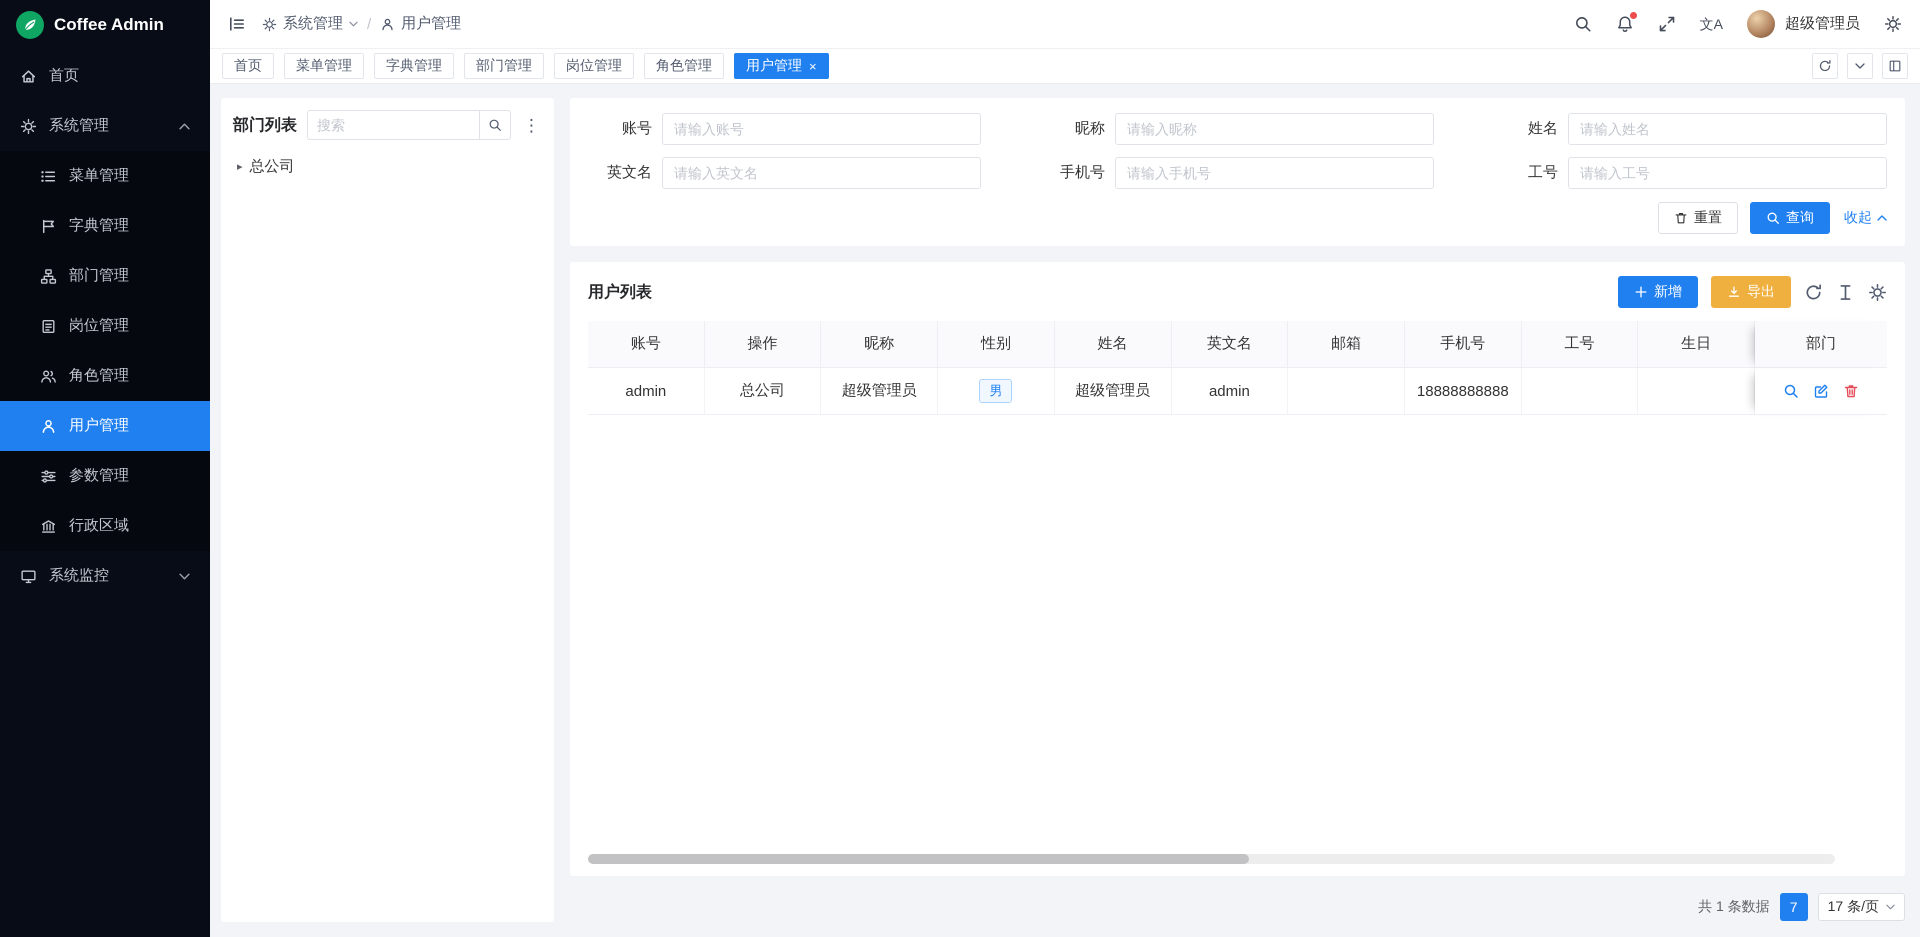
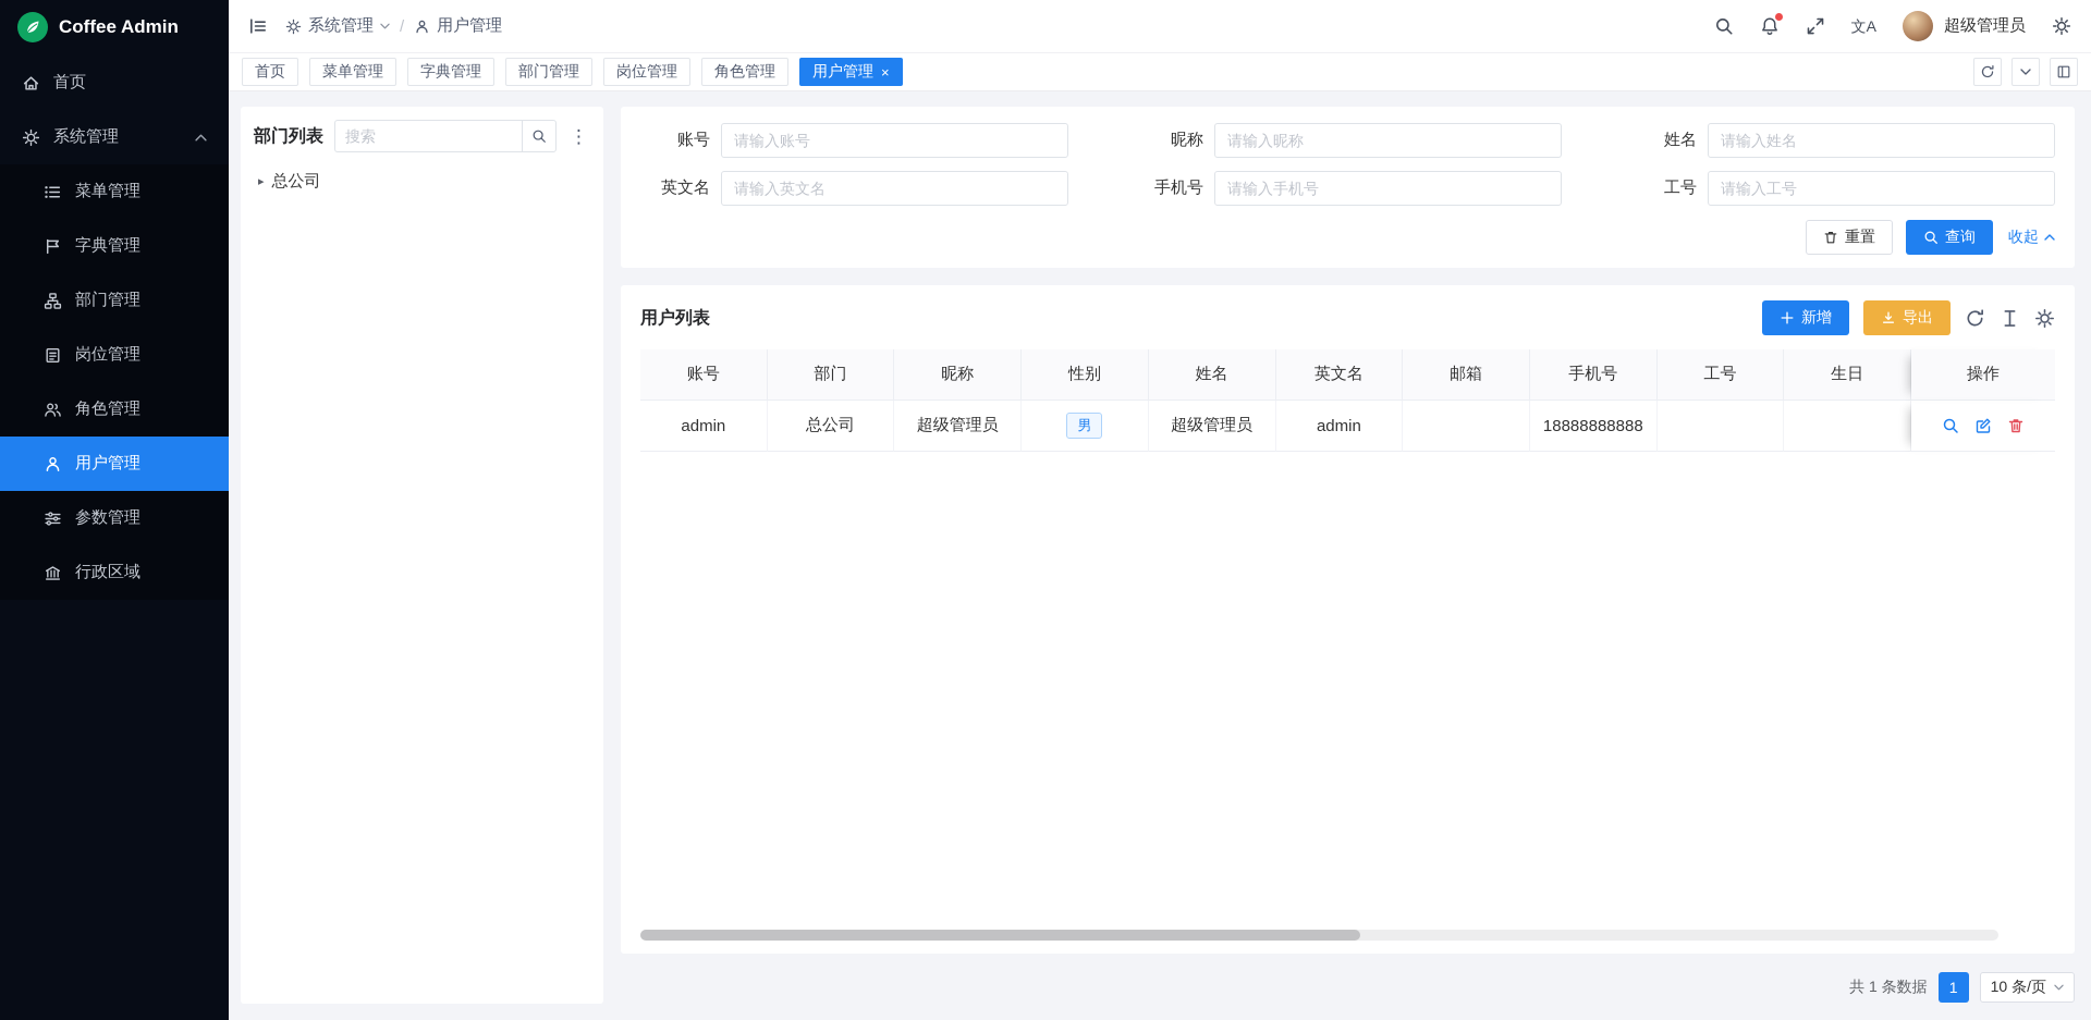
  Coffee Admin
  首页
  系统管理
  菜单管理
  字典管理
  部门管理
  岗位管理
  角色管理
  用户管理
  参数管理
  行政区域
- 系统监控
  系统管理
  /
  用户管理
  文A
  超级管理员
  首页
  菜单管理
  字典管理
  部门管理
  岗位管理
  角色管理
  用户管理
  ×
  部门列表
  搜索
  ⋮
  ▸
  总公司
  账号
  请输入账号
  昵称
  请输入昵称
  姓名
  请输入姓名
  英文名
  请输入英文名
  手机号
  请输入手机号
  工号
  请输入工号
  重置
  查询
  收起
  用户列表
  新增
  导出
  账号
- 操作
+ 部门
  昵称
  性别
  姓名
  英文名
  邮箱
  手机号
  工号
  生日
- 部门
+ 操作
  admin
  总公司
  超级管理员
  男
  超级管理员
  admin
  18888888888
  共 1 条数据
- 7
+ 1
- 17 条/页
+ 10 条/页
